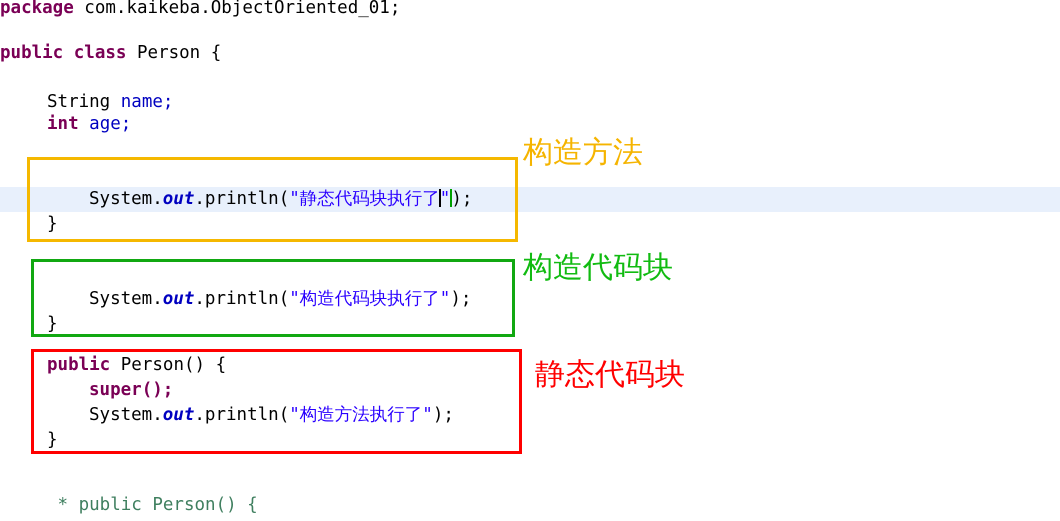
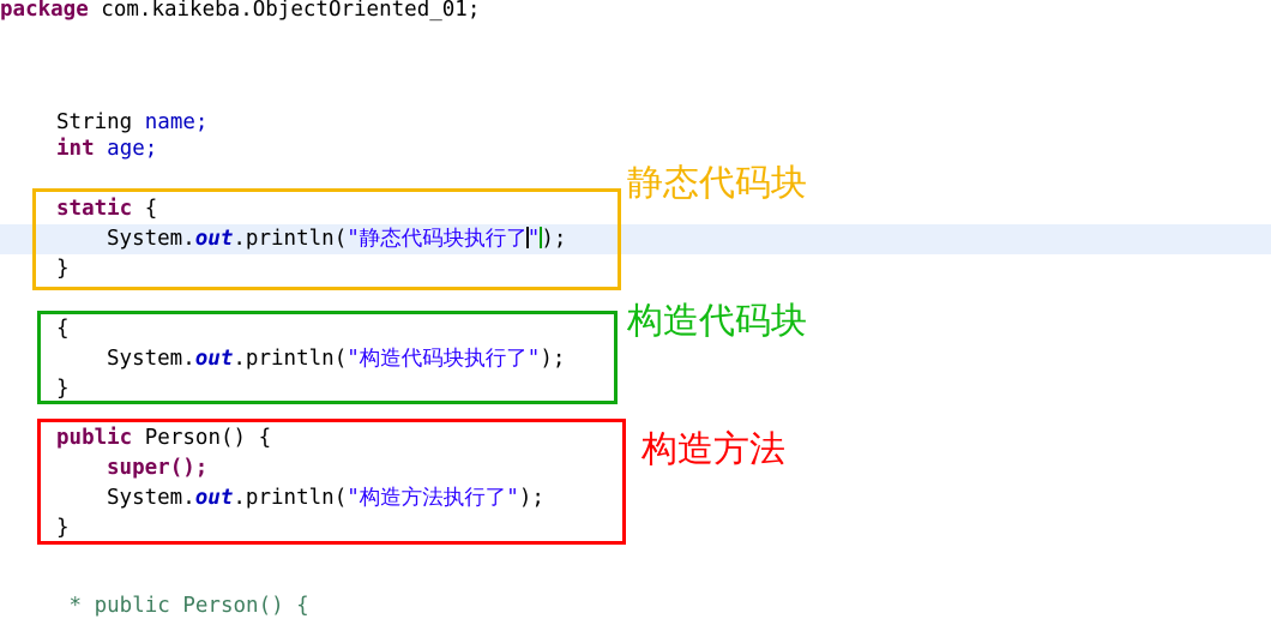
  package com.kaikeba.ObjectOriented_01;
- public class Person {
  String name;
  int age;
+ static {
  System.out.println("静态代码块执行了");
  }
+ {
  System.out.println("构造代码块执行了");
  }
  public Person() {
  super();
  System.out.println("构造方法执行了");
  }
  * public Person() {
- 构造方法
+ 静态代码块
  构造代码块
- 静态代码块
+ 构造方法
